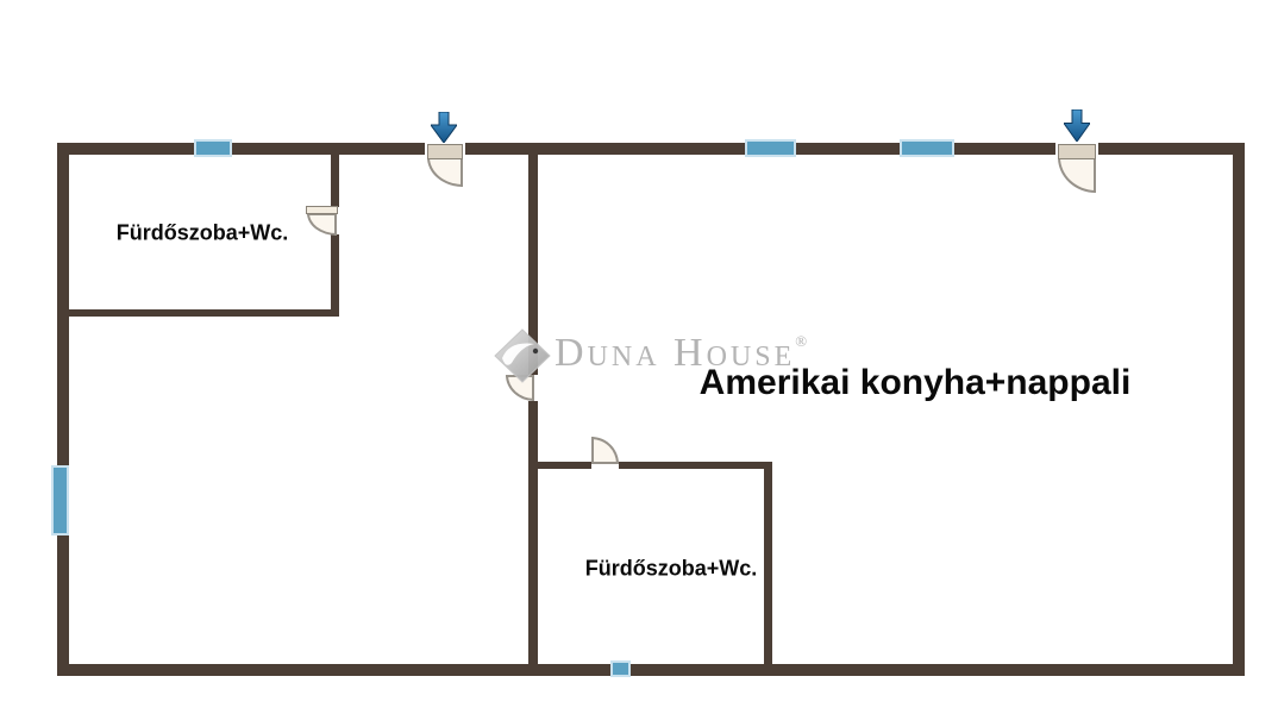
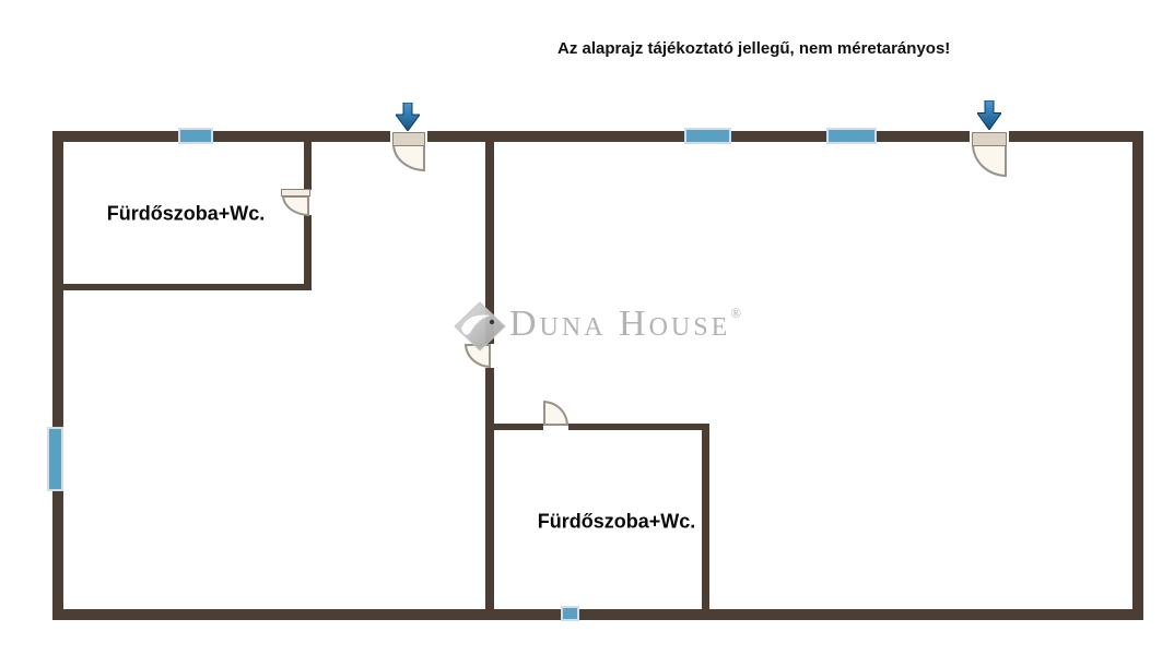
+ Az alaprajz tájékoztató jellegű, nem méretarányos!
  Duna House®
  Fürdőszoba+Wc.
- Amerikai konyha+nappali
  Fürdőszoba+Wc.
